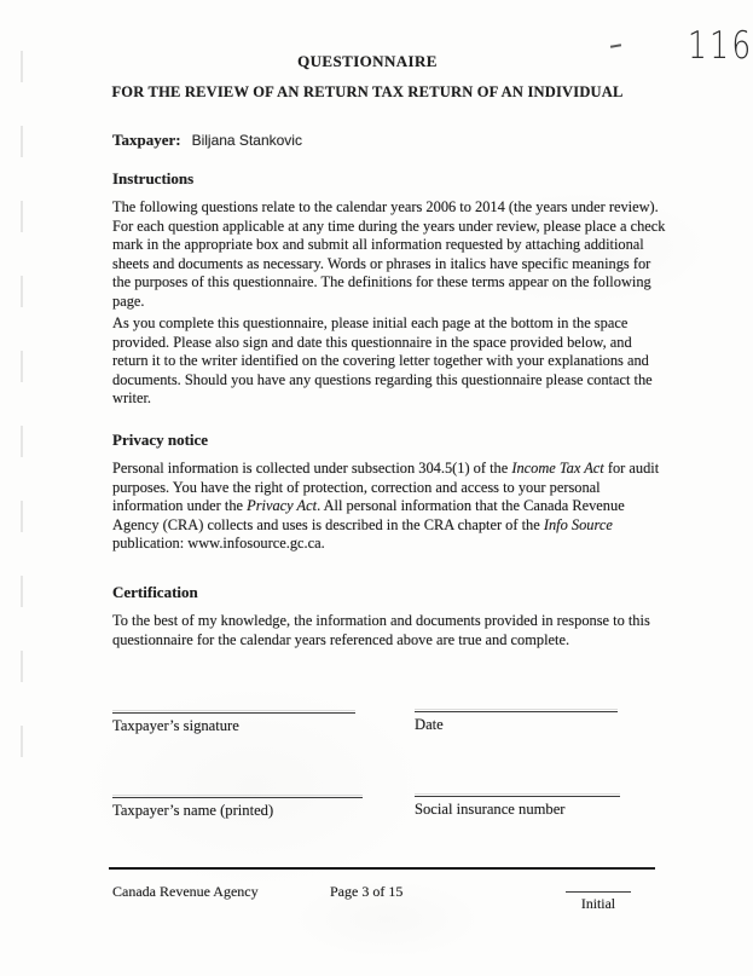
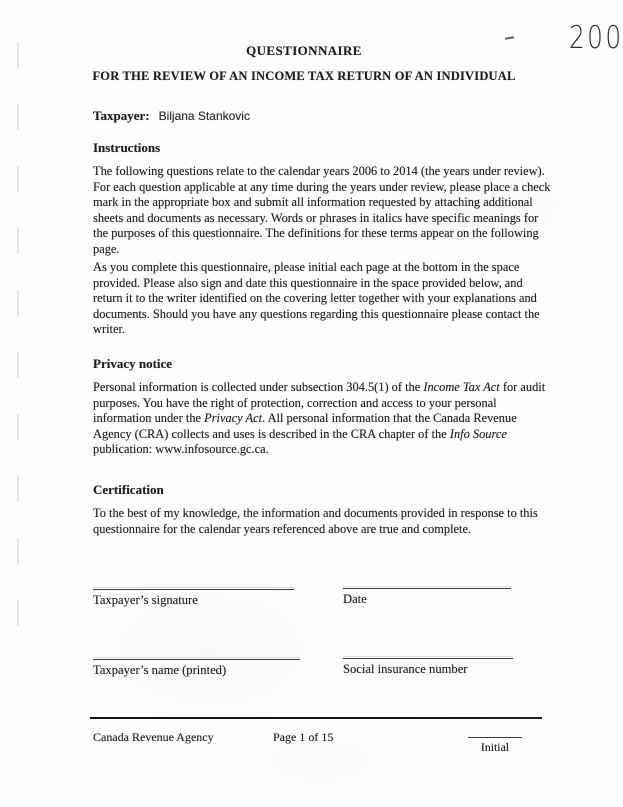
- 116
+ 200
  QUESTIONNAIRE
- FOR THE REVIEW OF AN RETURN TAX RETURN OF AN INDIVIDUAL
+ FOR THE REVIEW OF AN INCOME TAX RETURN OF AN INDIVIDUAL
  Taxpayer: Biljana Stankovic
  Instructions
  The following questions relate to the calendar years 2006 to 2014 (the years under review).
  For each question applicable at any time during the years under review, please place a check
  mark in the appropriate box and submit all information requested by attaching additional
  sheets and documents as necessary. Words or phrases in italics have specific meanings for
  the purposes of this questionnaire. The definitions for these terms appear on the following
  page.
  As you complete this questionnaire, please initial each page at the bottom in the space
  provided. Please also sign and date this questionnaire in the space provided below, and
  return it to the writer identified on the covering letter together with your explanations and
  documents. Should you have any questions regarding this questionnaire please contact the
  writer.
  Privacy notice
  Personal information is collected under subsection 304.5(1) of the Income Tax Act for audit
  purposes. You have the right of protection, correction and access to your personal
  information under the Privacy Act. All personal information that the Canada Revenue
  Agency (CRA) collects and uses is described in the CRA chapter of the Info Source
  publication: www.infosource.gc.ca.
  Certification
  To the best of my knowledge, the information and documents provided in response to this
  questionnaire for the calendar years referenced above are true and complete.
  Taxpayer’s signature
  Date
  Taxpayer’s name (printed)
  Social insurance number
  Canada Revenue Agency
- Page 3 of 15
+ Page 1 of 15
  Initial
